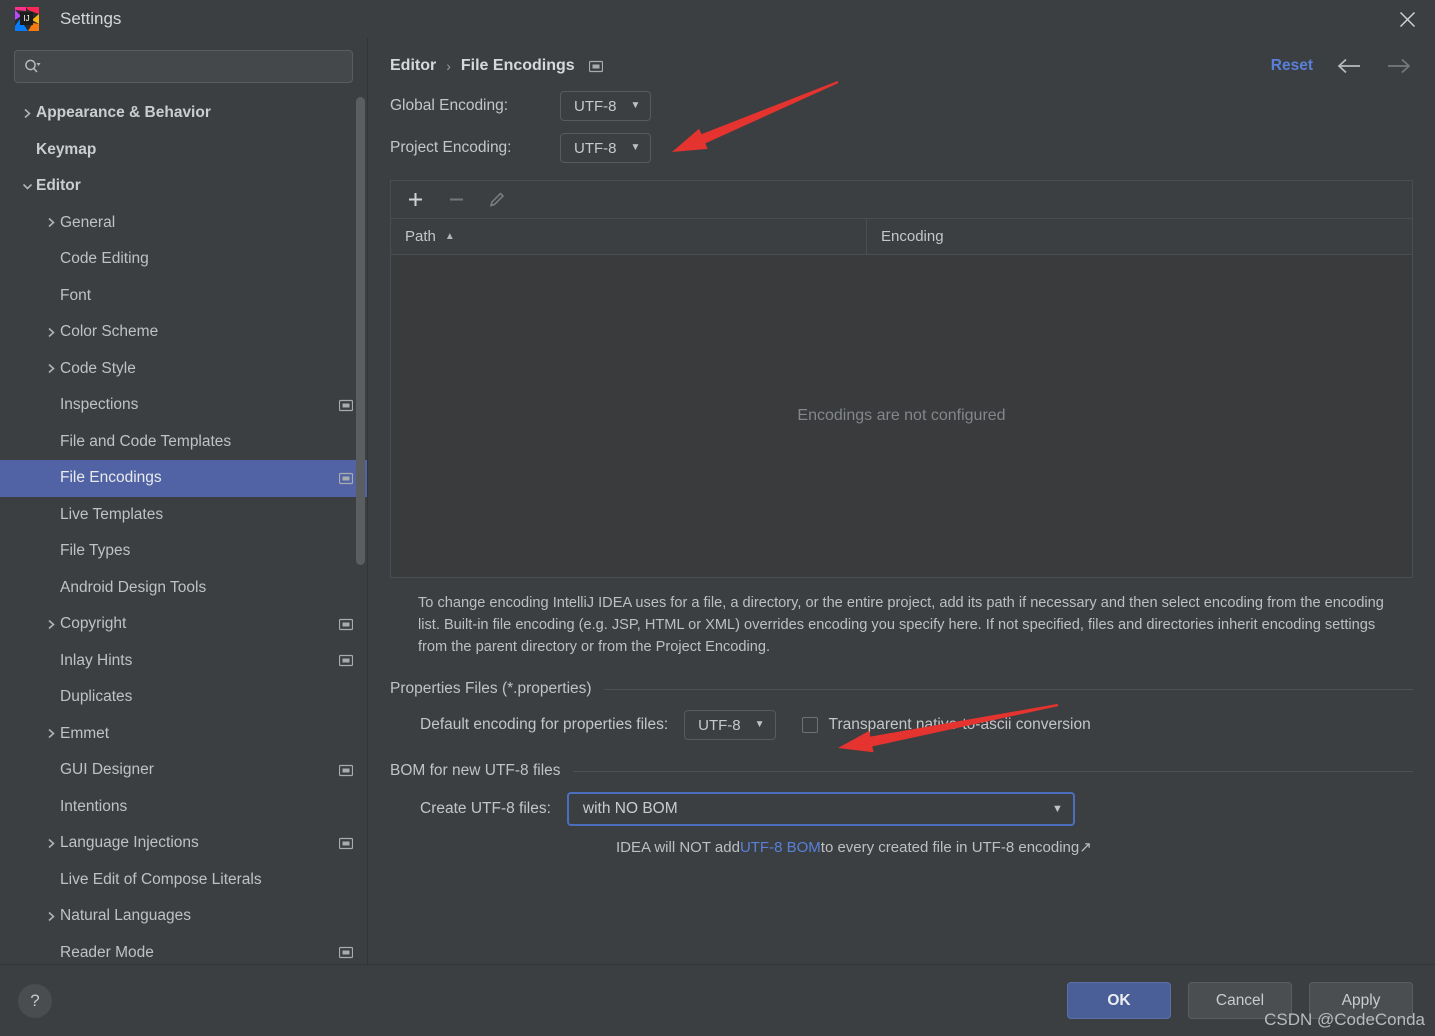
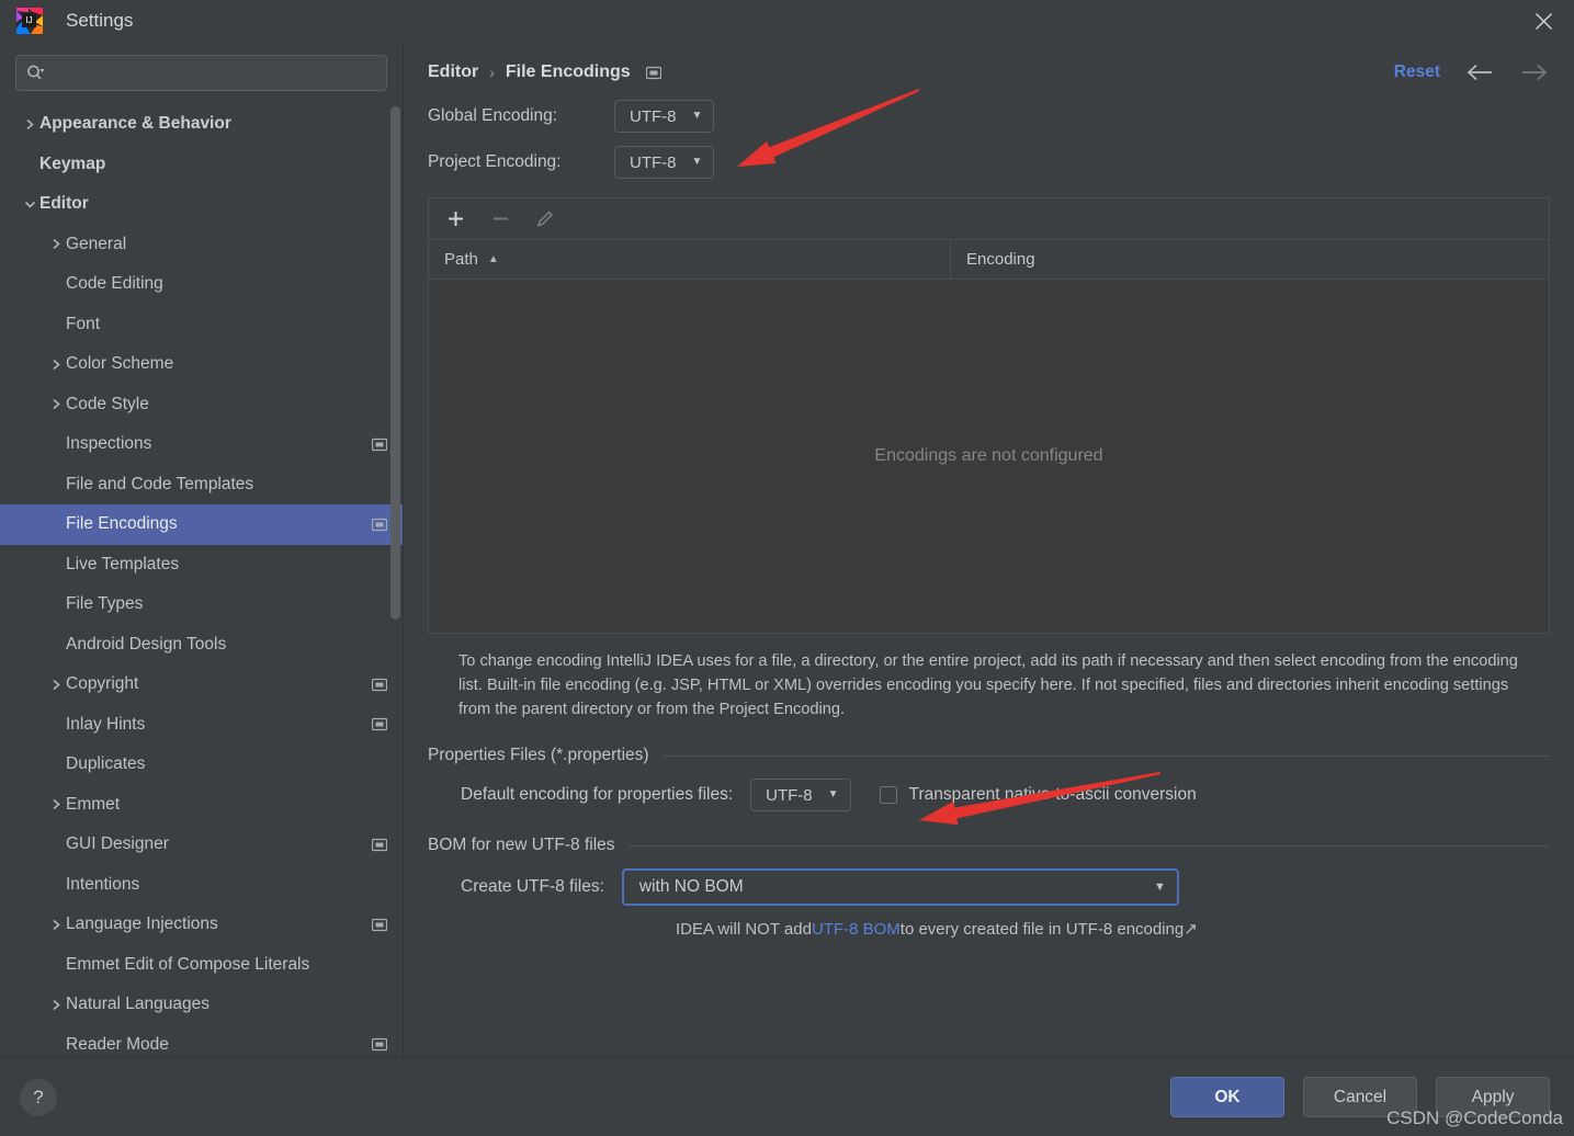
  IJ
  Settings
  Appearance & Behavior
  Keymap
  Editor
  General
  Code Editing
  Font
  Color Scheme
  Code Style
  Inspections
  File and Code Templates
  File Encodings
  Live Templates
  File Types
  Android Design Tools
  Copyright
  Inlay Hints
  Duplicates
  Emmet
  GUI Designer
  Intentions
  Language Injections
- Live Edit of Compose Literals
+ Emmet Edit of Compose Literals
  Natural Languages
  Reader Mode
  Editor
  ›
  File Encodings
  Reset
  Global Encoding:
  UTF-8
  ▼
  Project Encoding:
  UTF-8
  ▼
  Path
  ▲
  Encoding
  Encodings are not configured
  To change encoding IntelliJ IDEA uses for a file, a directory, or the entire project, add its path if necessary and then select encoding from the encoding list. Built-in file encoding (e.g. JSP, HTML or XML) overrides encoding you specify here. If not specified, files and directories inherit encoding settings from the parent directory or from the Project Encoding.
  Properties Files (*.properties)
  Default encoding for properties files:
  UTF-8
  ▼
  Transparent nati-ascii conversion
  BOM for new UTF-8 files
  Create UTF-8 files:
  with NO BOM
  ▼
  IDEA will NOT add
  UTF-8 BOM
  to every created file in UTF-8 encoding
  ↗
  ?
  OK
  Cancel
  Apply
  CSDN @CodeConda
